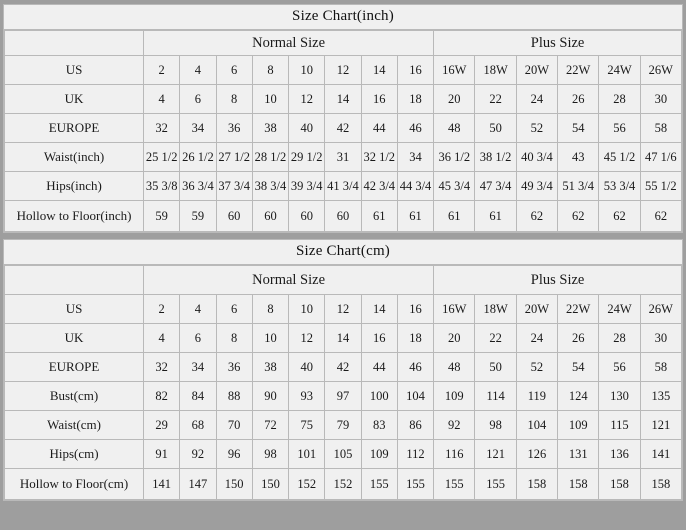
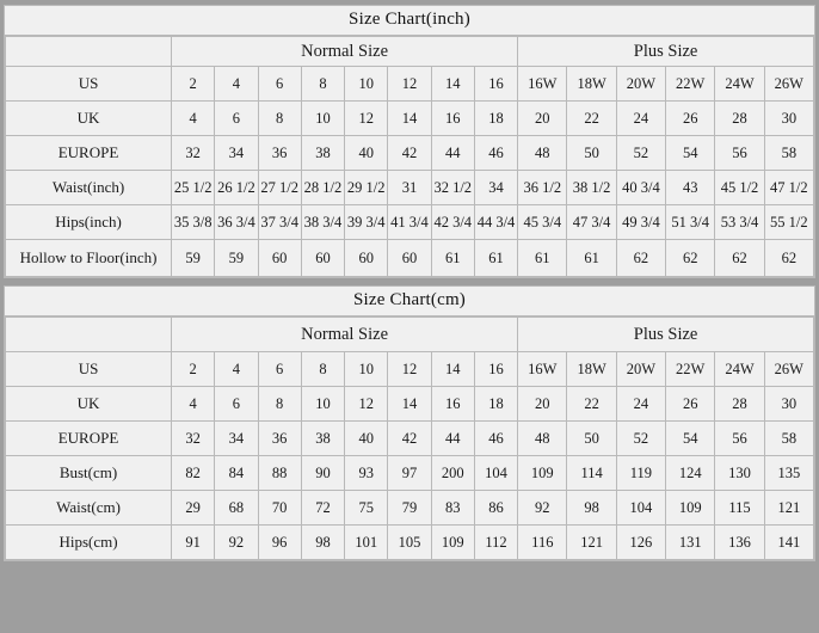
  Size Chart(inch)
  	Normal Size	Plus Size
  US	2	4	6	8	10	12	14	16	16W	18W	20W	22W	24W	26W
  UK	4	6	8	10	12	14	16	18	20	22	24	26	28	30
  EUROPE	32	34	36	38	40	42	44	46	48	50	52	54	56	58
- Waist(inch)	25 1/2	26 1/2	27 1/2	28 1/2	29 1/2	31	32 1/2	34	36 1/2	38 1/2	40 3/4	43	45 1/2	47 1/6
+ Waist(inch)	25 1/2	26 1/2	27 1/2	28 1/2	29 1/2	31	32 1/2	34	36 1/2	38 1/2	40 3/4	43	45 1/2	47 1/2
  Hips(inch)	35 3/8	36 3/4	37 3/4	38 3/4	39 3/4	41 3/4	42 3/4	44 3/4	45 3/4	47 3/4	49 3/4	51 3/4	53 3/4	55 1/2
  Hollow to Floor(inch)	59	59	60	60	60	60	61	61	61	61	62	62	62	62
  Size Chart(cm)
  	Normal Size	Plus Size
  US	2	4	6	8	10	12	14	16	16W	18W	20W	22W	24W	26W
  UK	4	6	8	10	12	14	16	18	20	22	24	26	28	30
  EUROPE	32	34	36	38	40	42	44	46	48	50	52	54	56	58
- Bust(cm)	82	84	88	90	93	97	100	104	109	114	119	124	130	135
+ Bust(cm)	82	84	88	90	93	97	200	104	109	114	119	124	130	135
  Waist(cm)	29	68	70	72	75	79	83	86	92	98	104	109	115	121
  Hips(cm)	91	92	96	98	101	105	109	112	116	121	126	131	136	141
- Hollow to Floor(cm)	141	147	150	150	152	152	155	155	155	155	158	158	158	158
